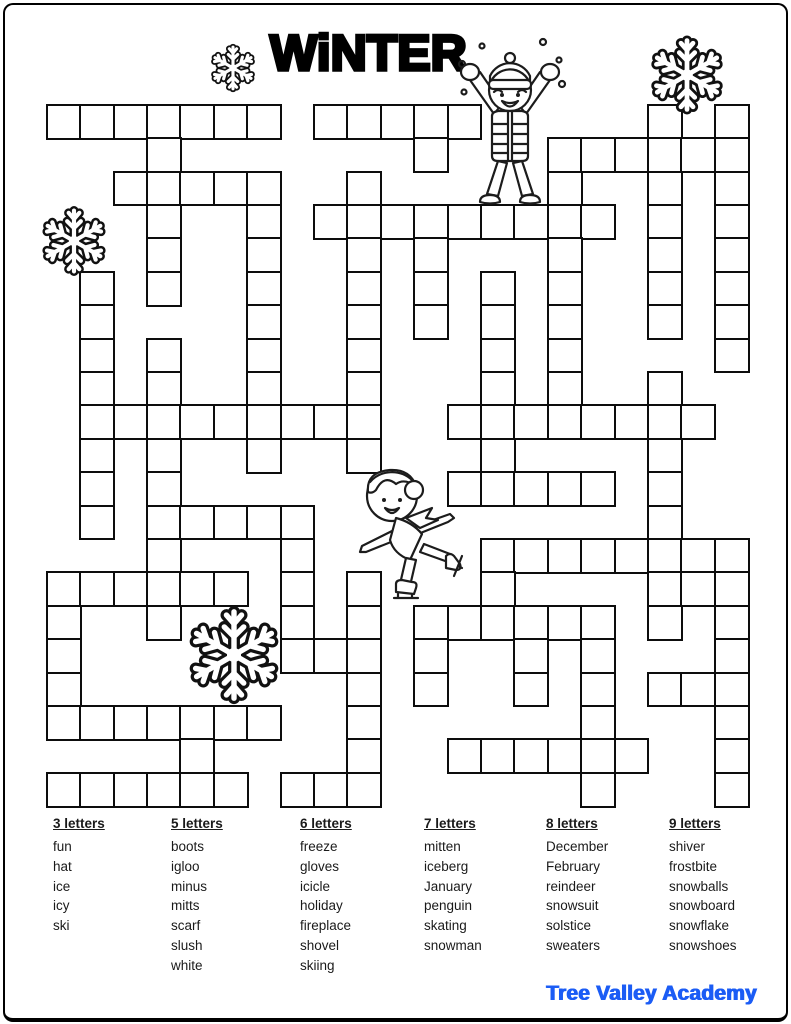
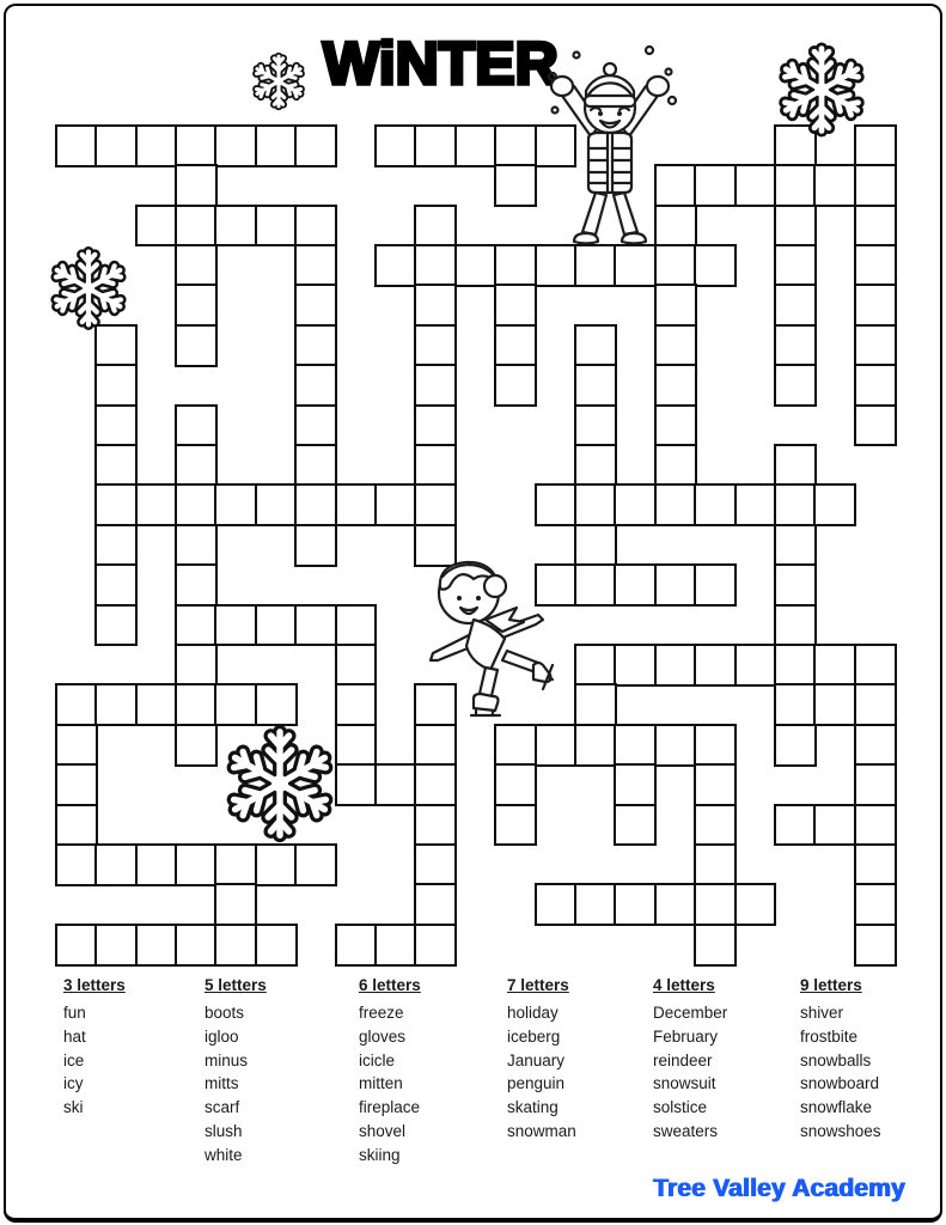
  WiNTER
  3 letters
  fun
  hat
  ice
  icy
  ski
  5 letters
  boots
  igloo
  minus
  mitts
  scarf
  slush
  white
  6 letters
  freeze
  gloves
  icicle
- holiday
+ mitten
  fireplace
  shovel
  skiing
  7 letters
- mitten
+ holiday
  iceberg
  January
  penguin
  skating
  snowman
- 8 letters
+ 4 letters
  December
  February
  reindeer
  snowsuit
  solstice
  sweaters
  9 letters
  shiver
  frostbite
  snowballs
  snowboard
  snowflake
  snowshoes
  Tree Valley Academy
